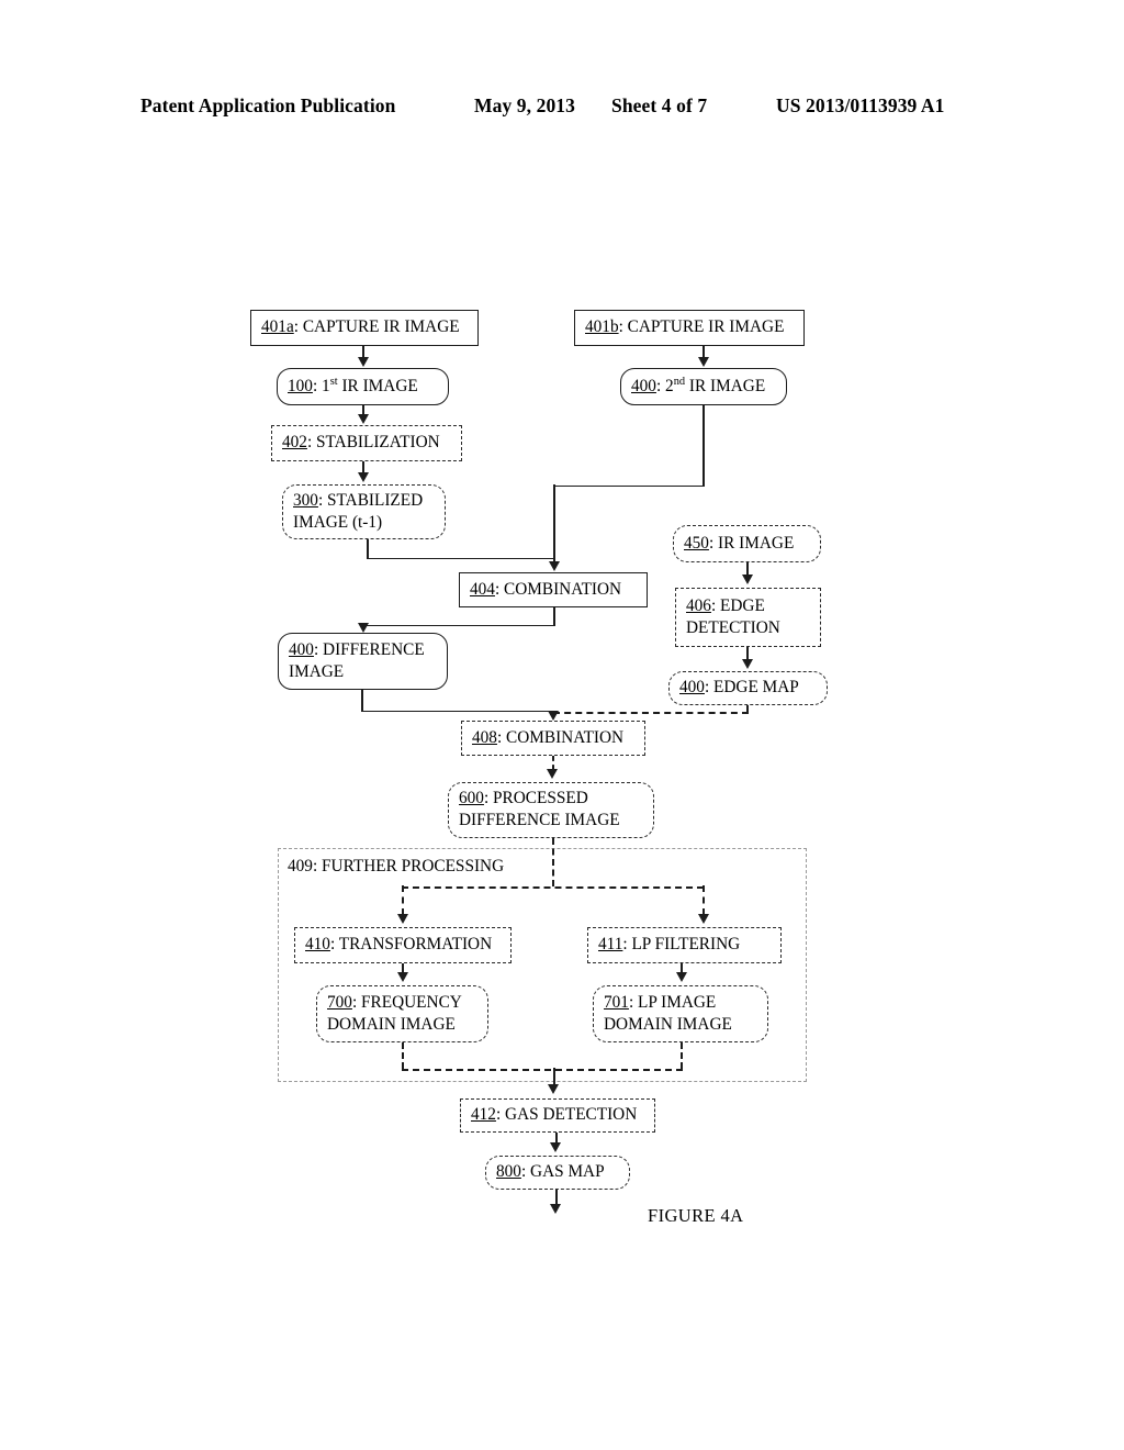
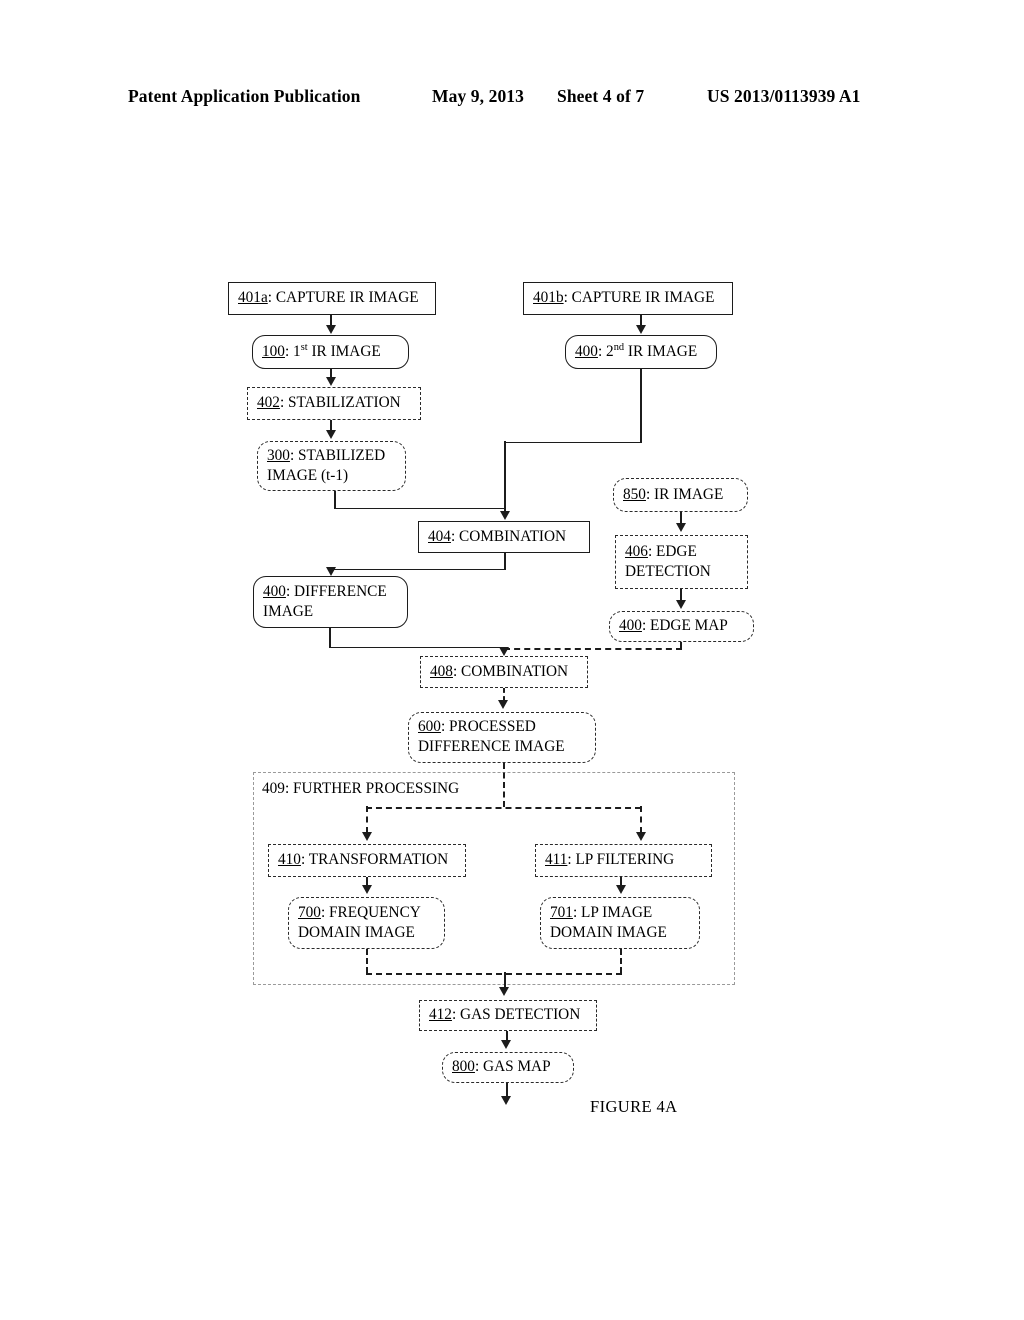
  Patent Application Publication
  May 9, 2013
  Sheet 4 of 7
  US 2013/0113939 A1
  409: FURTHER PROCESSING
  401a: CAPTURE IR IMAGE
  401b: CAPTURE IR IMAGE
  100: 1st IR IMAGE
  400: 2nd IR IMAGE
  402: STABILIZATION
  300: STABILIZED
  IMAGE (t-1)
- 450: IR IMAGE
+ 850: IR IMAGE
  404: COMBINATION
  406: EDGE
  DETECTION
  400: DIFFERENCE
  IMAGE
  400: EDGE MAP
  408: COMBINATION
  600: PROCESSED
  DIFFERENCE IMAGE
  410: TRANSFORMATION
  411: LP FILTERING
  700: FREQUENCY
  DOMAIN IMAGE
  701: LP IMAGE
  DOMAIN IMAGE
  412: GAS DETECTION
  800: GAS MAP
  FIGURE 4A
